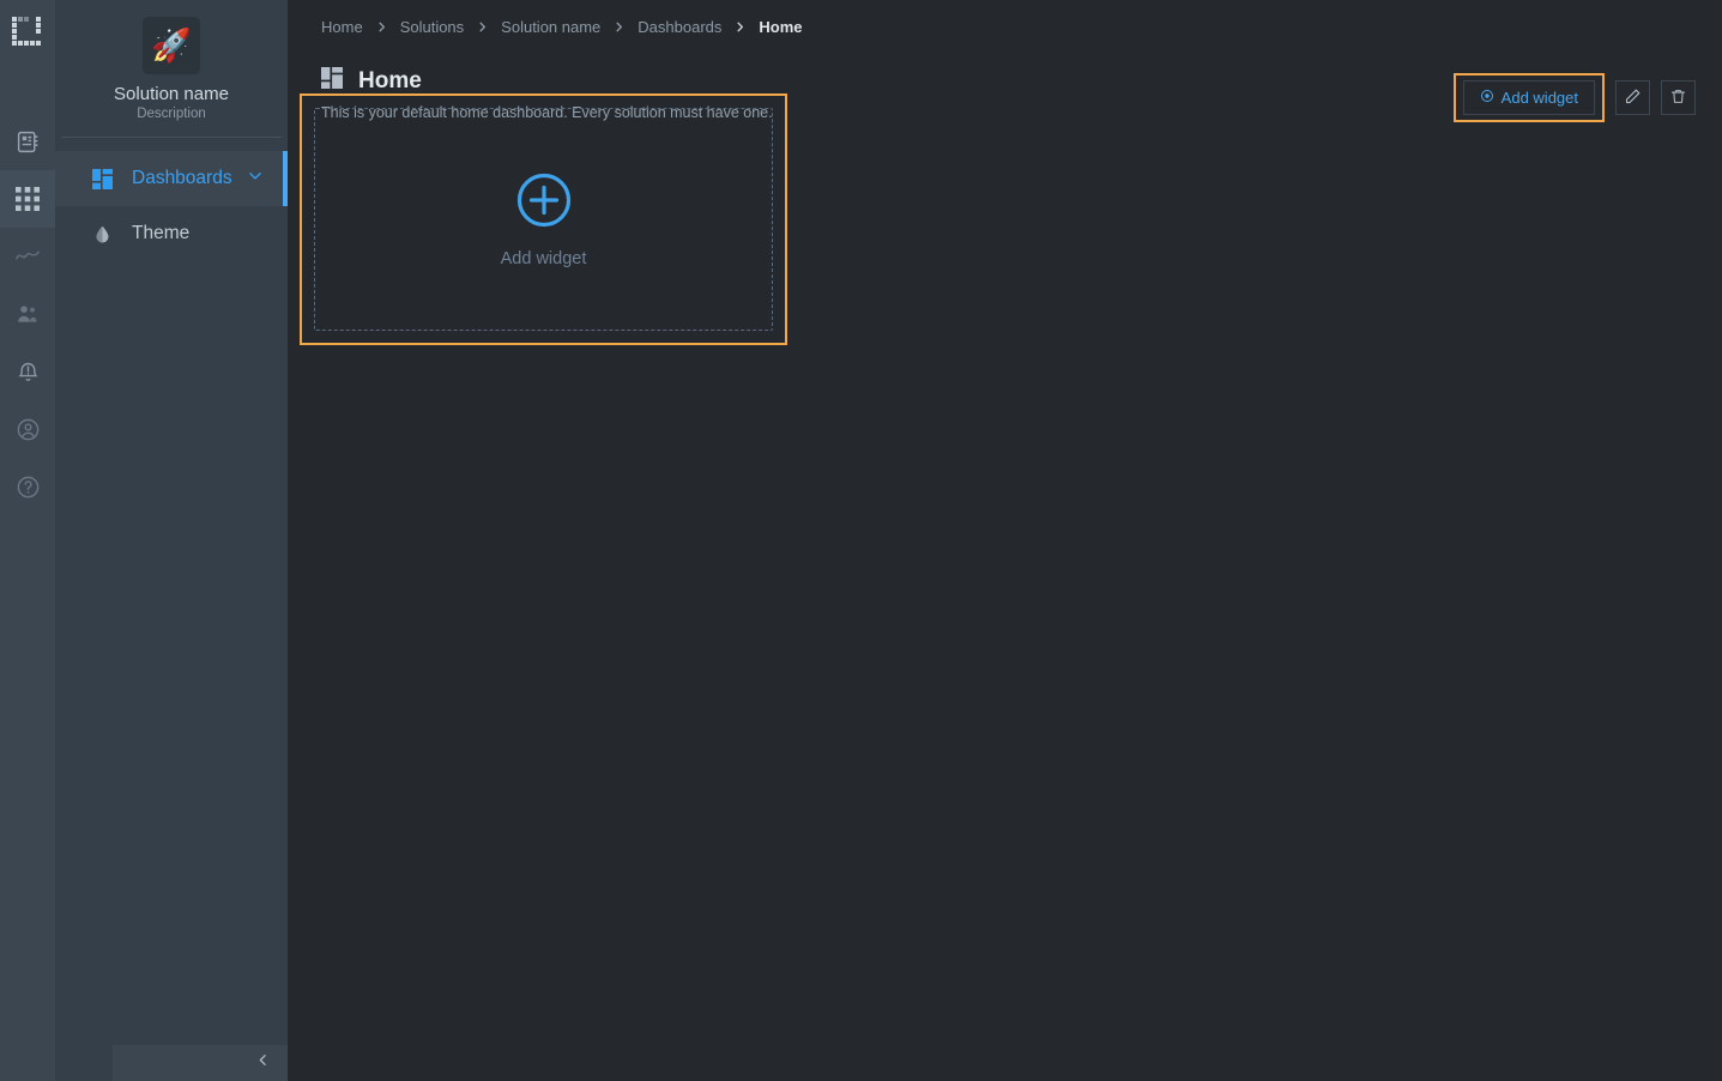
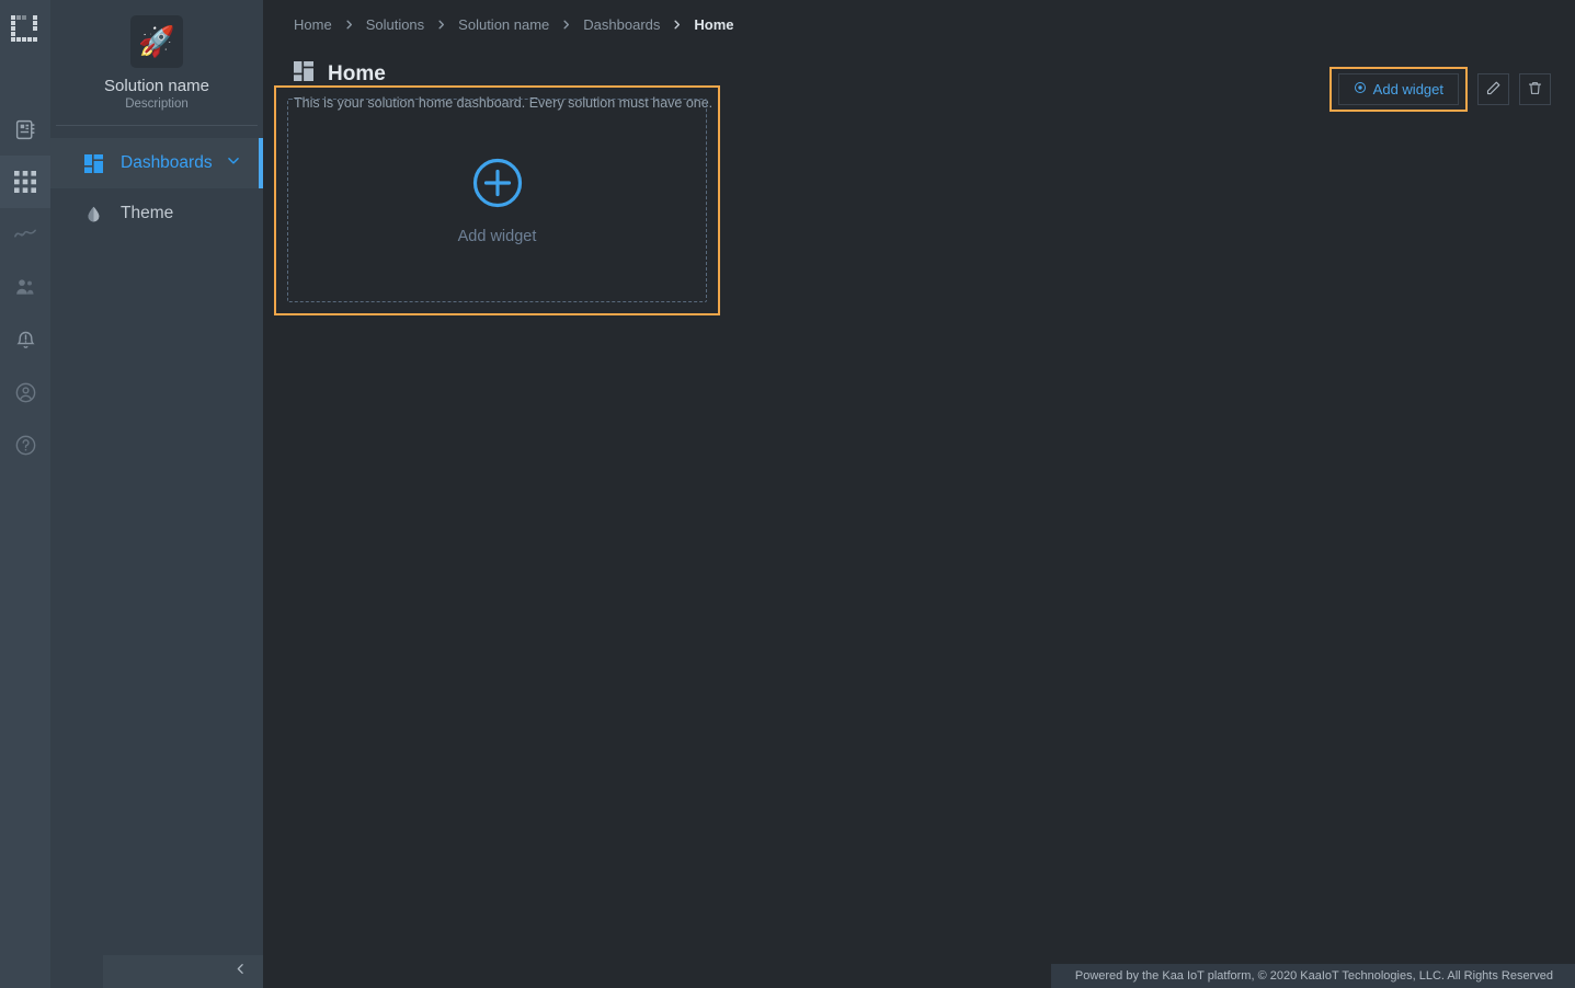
  🚀
  Solution name
  Description
  Dashboards
  Theme
  Home
  Solutions
  Solution name
  Dashboards
  Home
  Home
- This is your default home dashboard. Every solution must have one.
+ This is your solution home dashboard. Every solution must have one.
  Add widget
  Add widget
+ Powered by the Kaa IoT platform, © 2020 KaaIoT Technologies, LLC. All Rights Reserved
